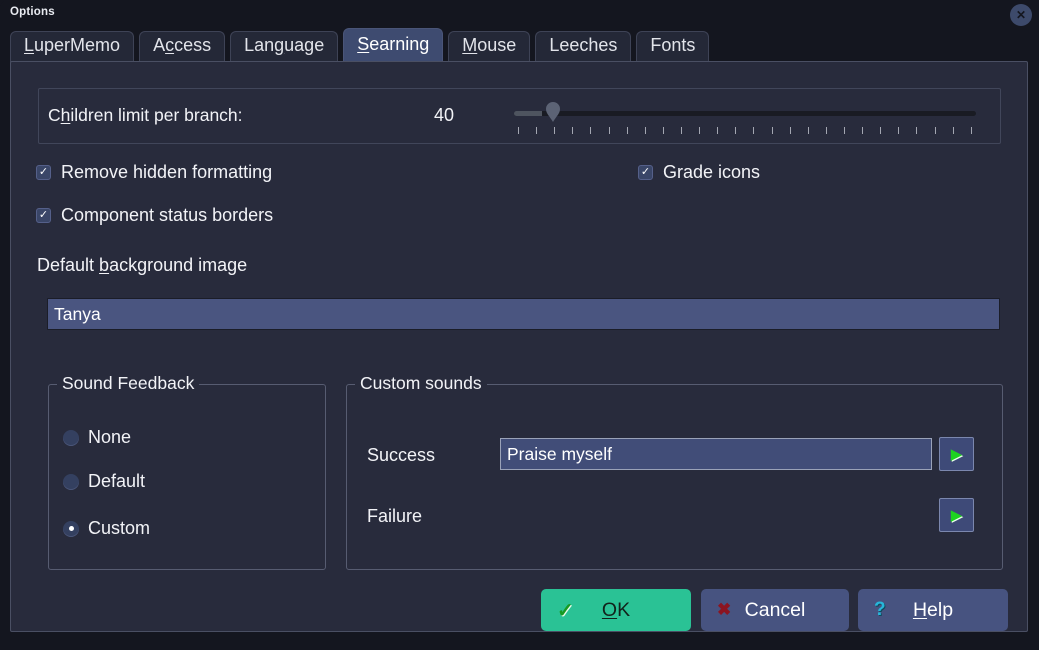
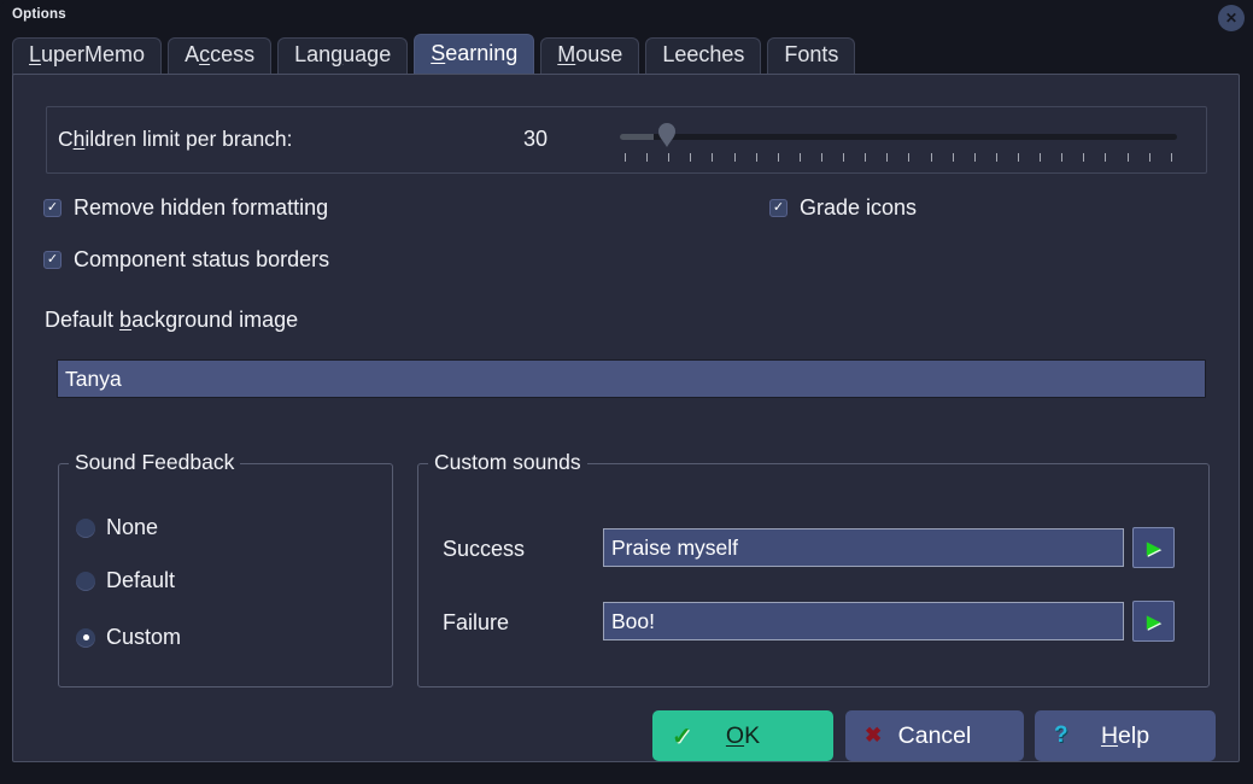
  Options
  ✕
  LuperMemo
  Access
  Language
  Searning
  Mouse
  Leeches
  Fonts
  Children limit per branch:
- 40
+ 30
  ✓
  Remove hidden formatting
  ✓
  Grade icons
  ✓
  Component status borders
  Default background image
  Tanya
  Sound Feedback
  None
  Default
  Custom
  Custom sounds
  Success
  Praise myself
  ▶
  Failure
+ Boo!
  ▶
  ✓
  OK
  ✖
  Cancel
  ?
  Help
